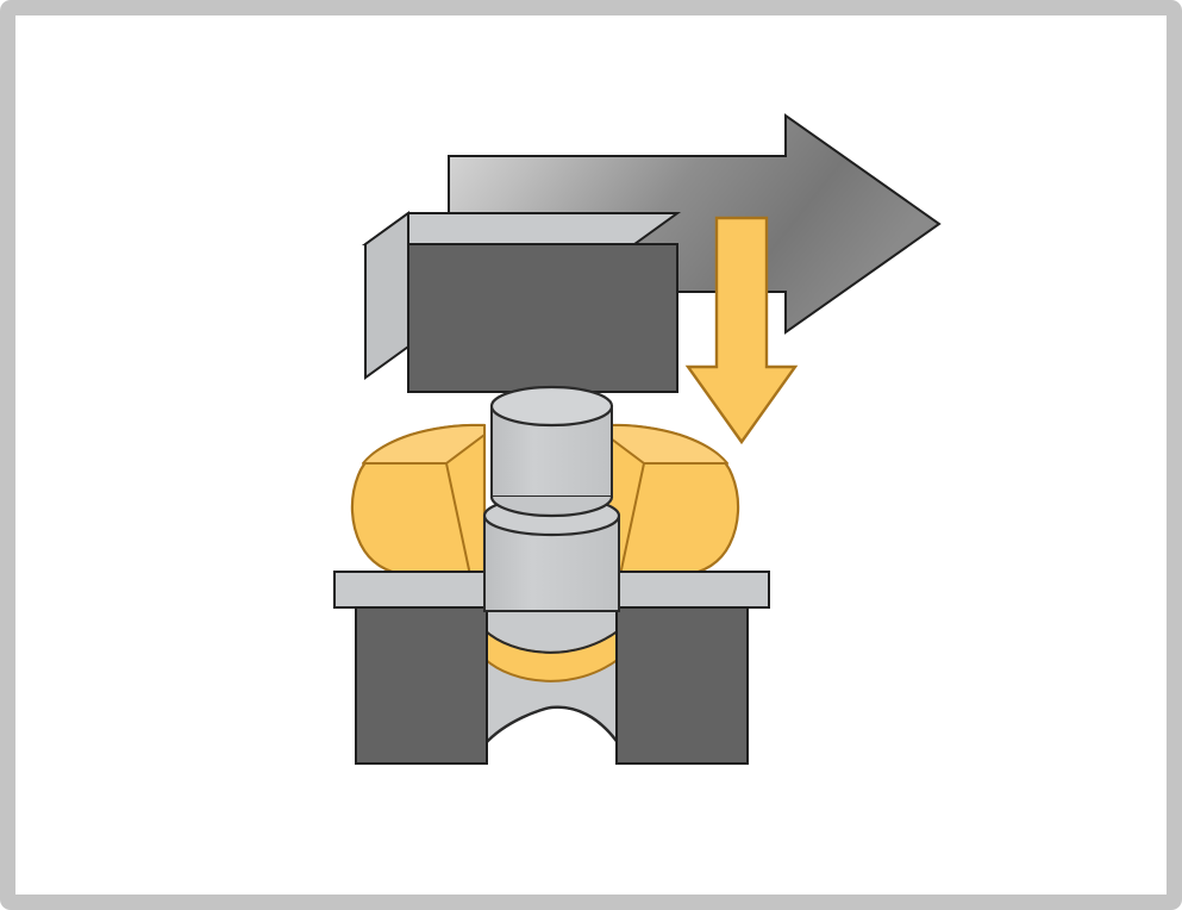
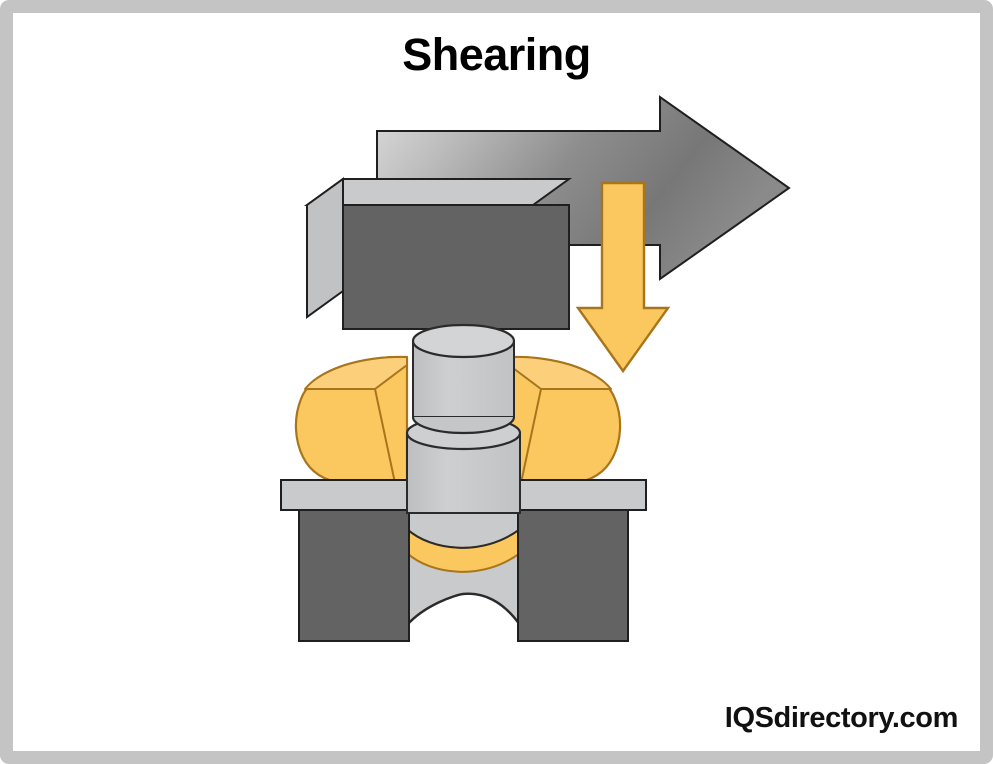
+ Shearing
+ IQSdirectory.com
